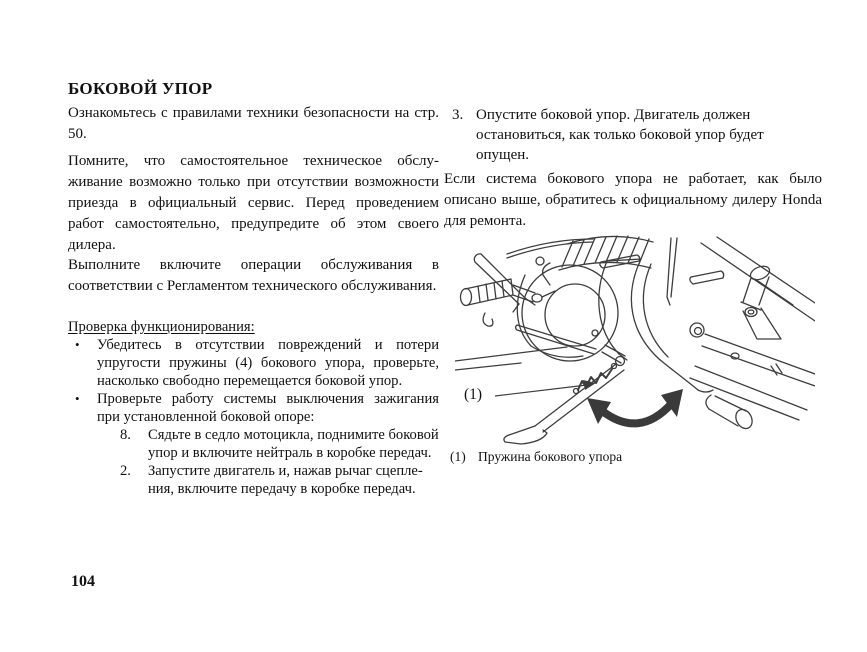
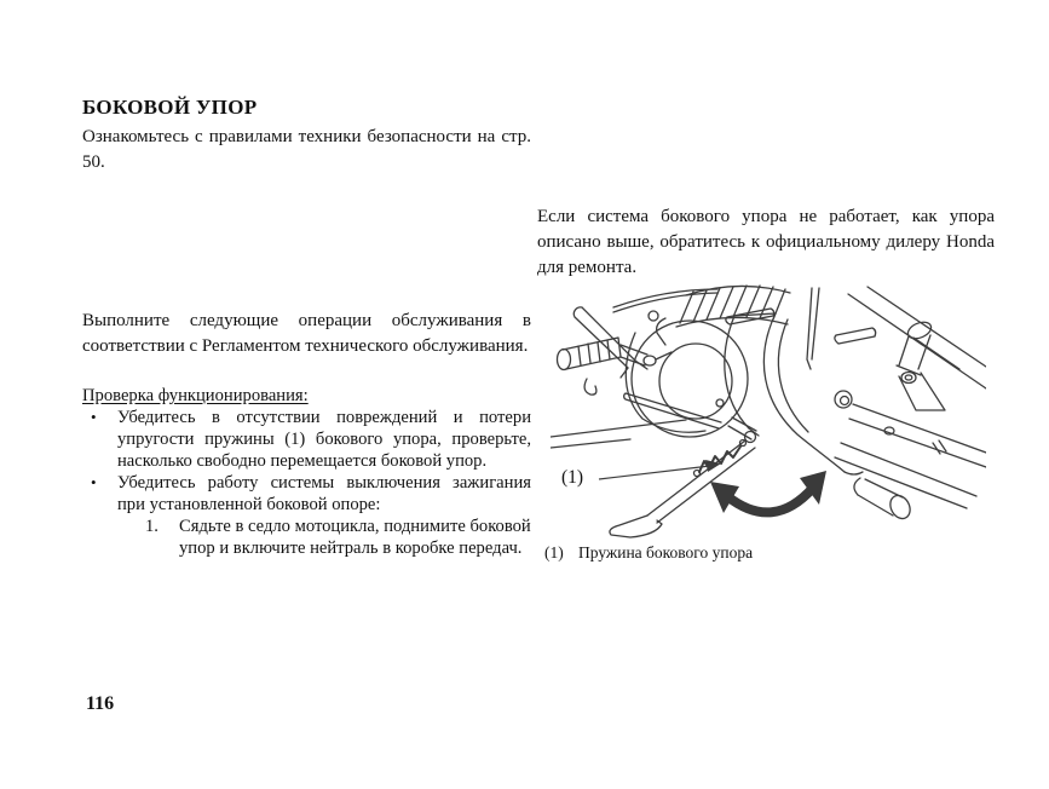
  БОКОВОЙ УПОР
  Ознакомьтесь с правилами техники безопасности на стр. 50.
- Помните, что самостоятельное техническое обслу­живание возможно только при отсутствии возмож­ности приезда в официальный сервис. Перед про­ведением работ самостоятельно, предупредите об этом своего дилера.
- Выполните включите операции обслуживания в соответствии с Регламентом технического обслу­живания.
+ Выполните следующие операции обслуживания в соответствии с Регламентом технического обслу­живания.
  Проверка функционирования:
  •
- Убедитесь в отсутствии повреждений и потери упругости пружины (4) бокового упора, про­верьте, насколько свободно перемещается бо­ковой упор.
+ Убедитесь в отсутствии повреждений и потери упругости пружины (1) бокового упора, про­верьте, насколько свободно перемещается бо­ковой упор.
  •
- Проверьте работу системы выключения зажига­ния при установленной боковой опоре:
+ Убедитесь работу системы выключения зажига­ния при установленной боковой опоре:
- 8.
+ 1.
  Сядьте в седло мотоцикла, поднимите боко­вой упор и включите нейтраль в коробке передач.
- 2.
- Запустите двигатель и, нажав рычаг сцепле­ния, включите передачу в коробке передач.
- 104
+ 116
- 3.
- Опустите боковой упор. Двигатель должен остановиться, как только боковой упор будет опущен.
- Если система бокового упора не работает, как было описано выше, обратитесь к официальному дилеру Honda для ремонта.
+ Если система бокового упора не работает, как упора описано выше, обратитесь к официальному дилеру Honda для ремонта.
  (1)
  (1)
  Пружина бокового упора
